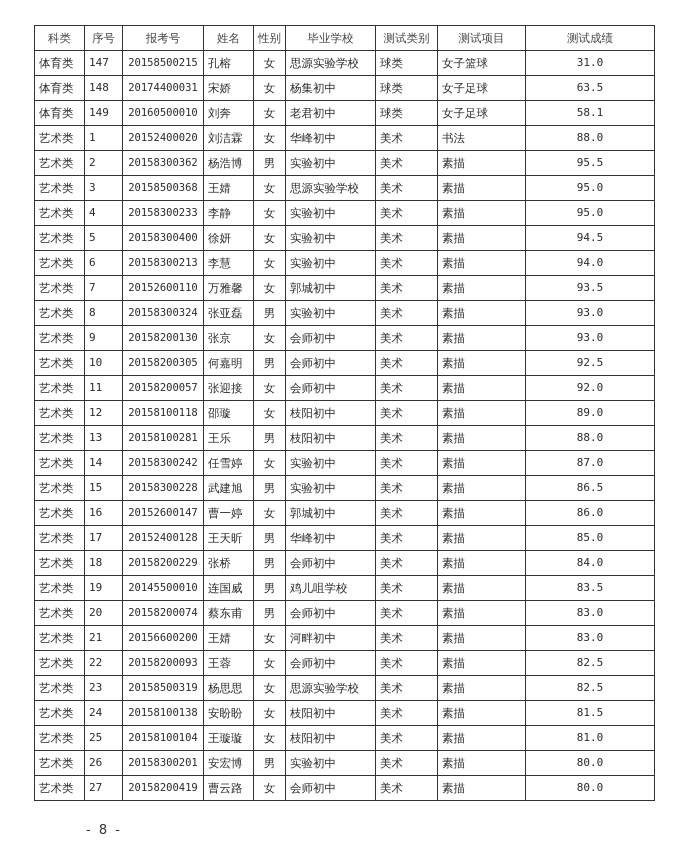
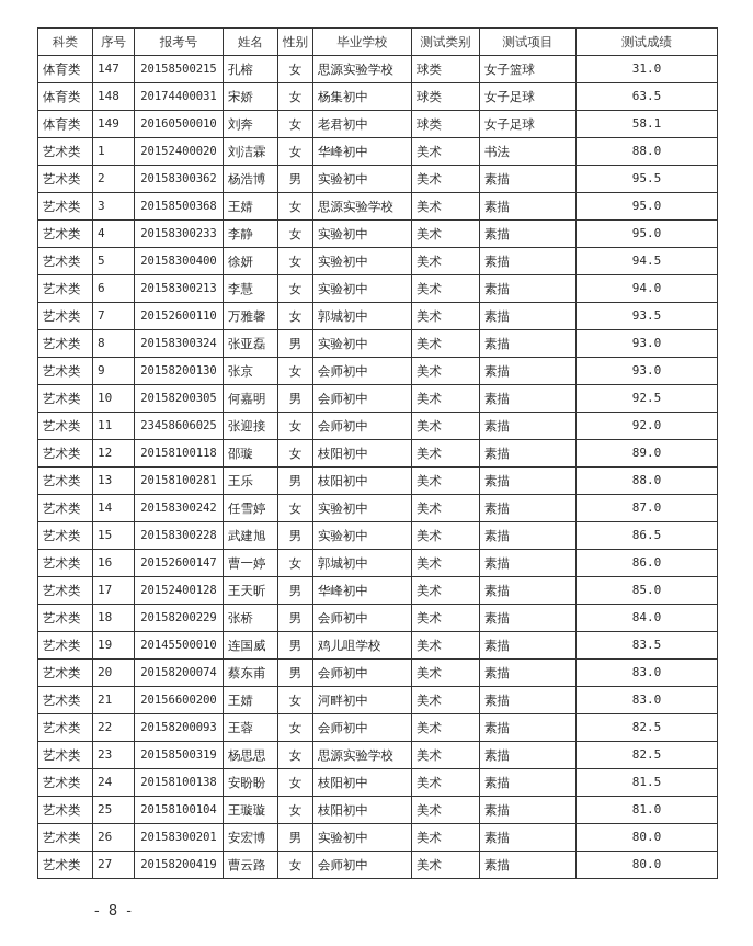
  科类	序号	报考号	姓名	性别	毕业学校	测试类别	测试项目	测试成绩
  体育类	147	20158500215	孔榕	女	思源实验学校	球类	女子篮球	31.0
  体育类	148	20174400031	宋娇	女	杨集初中	球类	女子足球	63.5
  体育类	149	20160500010	刘奔	女	老君初中	球类	女子足球	58.1
  艺术类	1	20152400020	刘洁霖	女	华峰初中	美术	书法	88.0
  艺术类	2	20158300362	杨浩博	男	实验初中	美术	素描	95.5
  艺术类	3	20158500368	王婧	女	思源实验学校	美术	素描	95.0
  艺术类	4	20158300233	李静	女	实验初中	美术	素描	95.0
  艺术类	5	20158300400	徐妍	女	实验初中	美术	素描	94.5
  艺术类	6	20158300213	李慧	女	实验初中	美术	素描	94.0
  艺术类	7	20152600110	万雅馨	女	郭城初中	美术	素描	93.5
  艺术类	8	20158300324	张亚磊	男	实验初中	美术	素描	93.0
  艺术类	9	20158200130	张京	女	会师初中	美术	素描	93.0
  艺术类	10	20158200305	何嘉明	男	会师初中	美术	素描	92.5
- 艺术类	11	20158200057	张迎接	女	会师初中	美术	素描	92.0
+ 艺术类	11	23458606025	张迎接	女	会师初中	美术	素描	92.0
  艺术类	12	20158100118	邵璇	女	枝阳初中	美术	素描	89.0
  艺术类	13	20158100281	王乐	男	枝阳初中	美术	素描	88.0
  艺术类	14	20158300242	任雪婷	女	实验初中	美术	素描	87.0
  艺术类	15	20158300228	武建旭	男	实验初中	美术	素描	86.5
  艺术类	16	20152600147	曹一婷	女	郭城初中	美术	素描	86.0
  艺术类	17	20152400128	王天昕	男	华峰初中	美术	素描	85.0
  艺术类	18	20158200229	张桥	男	会师初中	美术	素描	84.0
  艺术类	19	20145500010	连国威	男	鸡儿咀学校	美术	素描	83.5
  艺术类	20	20158200074	蔡东甫	男	会师初中	美术	素描	83.0
  艺术类	21	20156600200	王婧	女	河畔初中	美术	素描	83.0
  艺术类	22	20158200093	王蓉	女	会师初中	美术	素描	82.5
  艺术类	23	20158500319	杨思思	女	思源实验学校	美术	素描	82.5
  艺术类	24	20158100138	安盼盼	女	枝阳初中	美术	素描	81.5
  艺术类	25	20158100104	王璇璇	女	枝阳初中	美术	素描	81.0
  艺术类	26	20158300201	安宏博	男	实验初中	美术	素描	80.0
  艺术类	27	20158200419	曹云路	女	会师初中	美术	素描	80.0
  - 8 -
